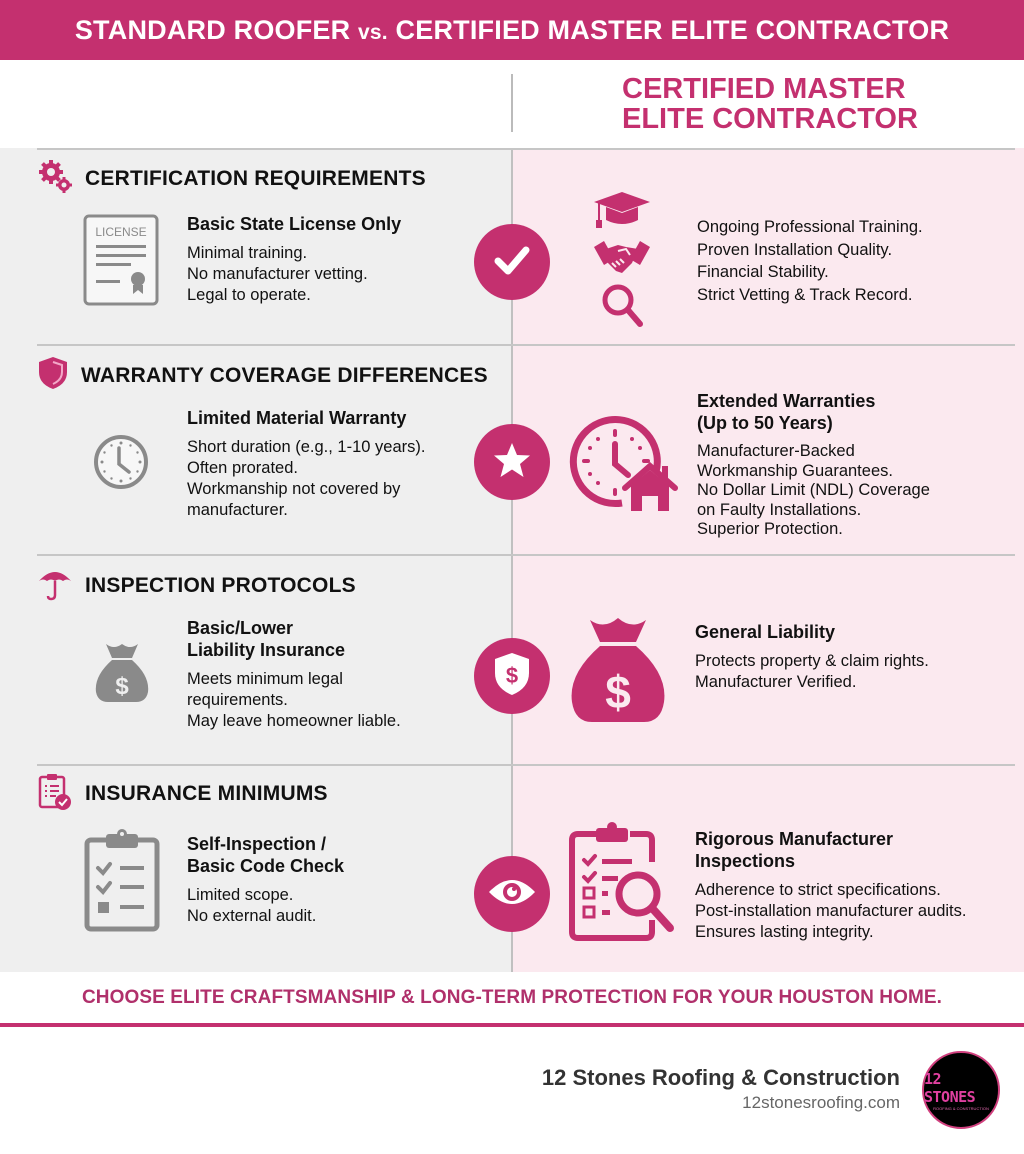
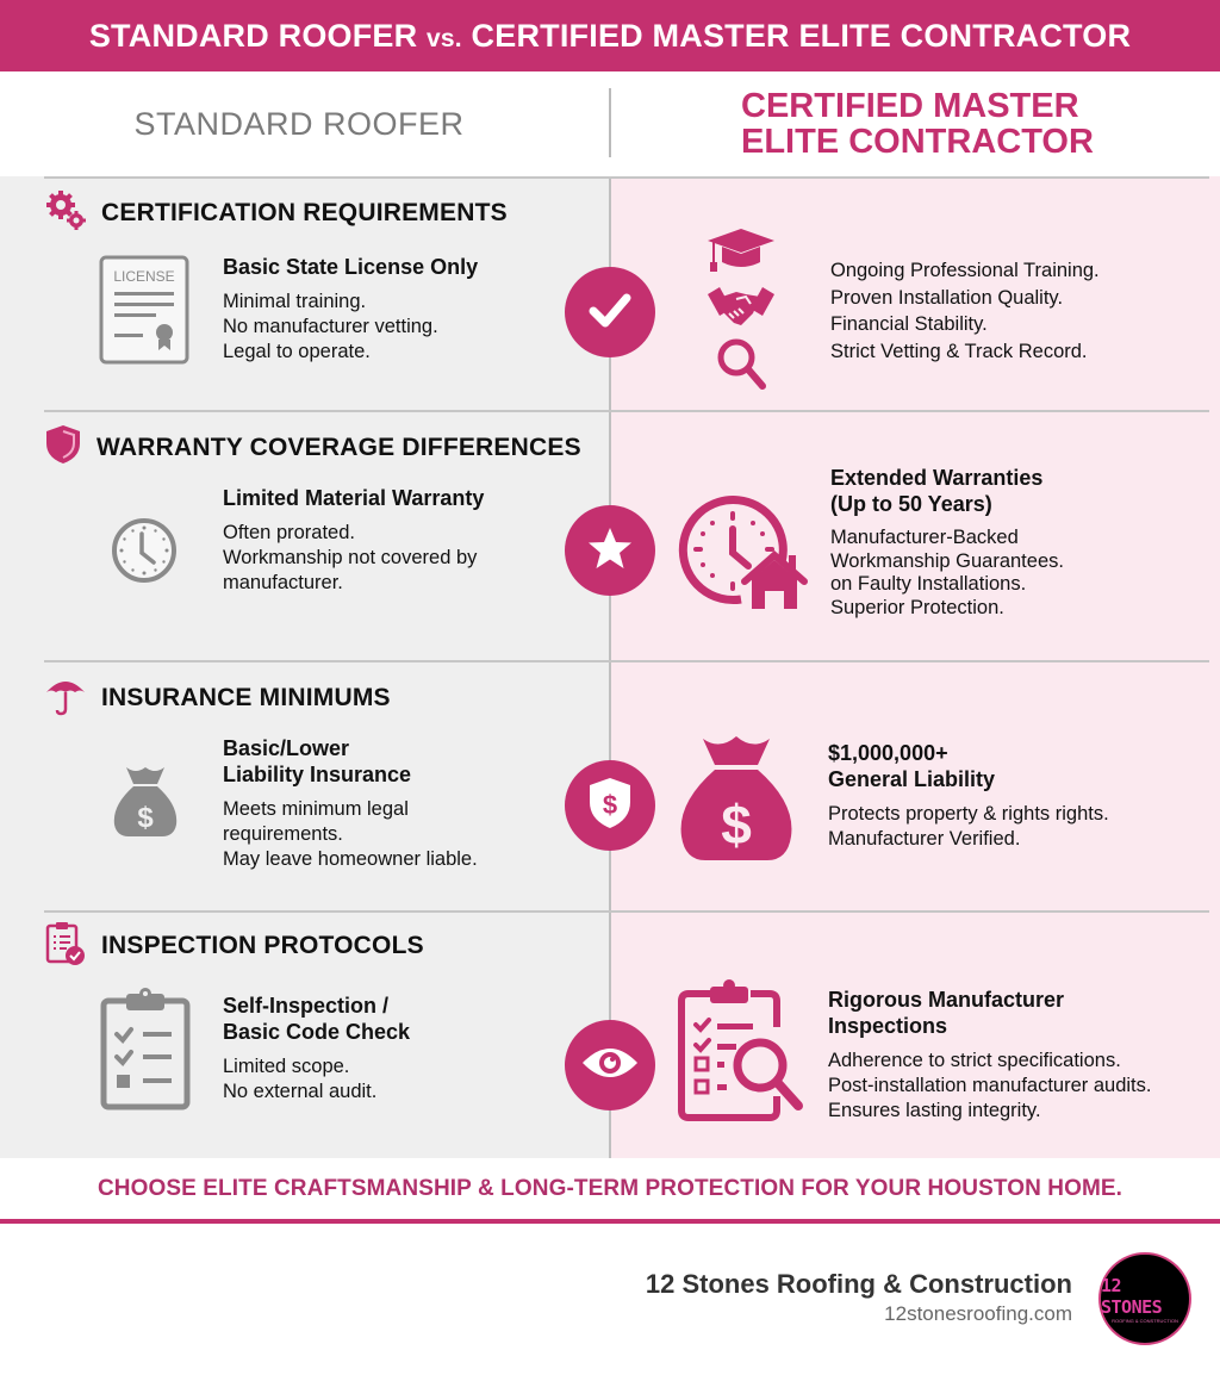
  STANDARD ROOFER vs. CERTIFIED MASTER ELITE CONTRACTOR
+ STANDARD ROOFER
  CERTIFIED MASTER
  ELITE CONTRACTOR
  CERTIFICATION REQUIREMENTS
  LICENSE
  Basic State License Only
  Minimal training.
  No manufacturer vetting.
  Legal to operate.
  Ongoing Professional Training.
  Proven Installation Quality.
  Financial Stability.
  Strict Vetting & Track Record.
  WARRANTY COVERAGE DIFFERENCES
  Limited Material Warranty
- Short duration (e.g., 1-10 years).
  Often prorated.
  Workmanship not covered by
  manufacturer.
  Extended Warranties
  (Up to 50 Years)
  Manufacturer-Backed
  Workmanship Guarantees.
- No Dollar Limit (NDL) Coverage
  on Faulty Installations.
  Superior Protection.
- INSPECTION PROTOCOLS
+ INSURANCE MINIMUMS
  $
  Basic/Lower
  Liability Insurance
  Meets minimum legal
  requirements.
  May leave homeowner liable.
  $
  $
+ $1,000,000+
  General Liability
- Protects property & claim rights.
+ Protects property & rights rights.
  Manufacturer Verified.
- INSURANCE MINIMUMS
+ INSPECTION PROTOCOLS
  Self-Inspection /
  Basic Code Check
  Limited scope.
  No external audit.
  Rigorous Manufacturer
  Inspections
  Adherence to strict specifications.
  Post-installation manufacturer audits.
  Ensures lasting integrity.
  CHOOSE ELITE CRAFTSMANSHIP & LONG-TERM PROTECTION FOR YOUR HOUSTON HOME.
  12 Stones Roofing & Construction
  12stonesroofing.com
  12 STONES
